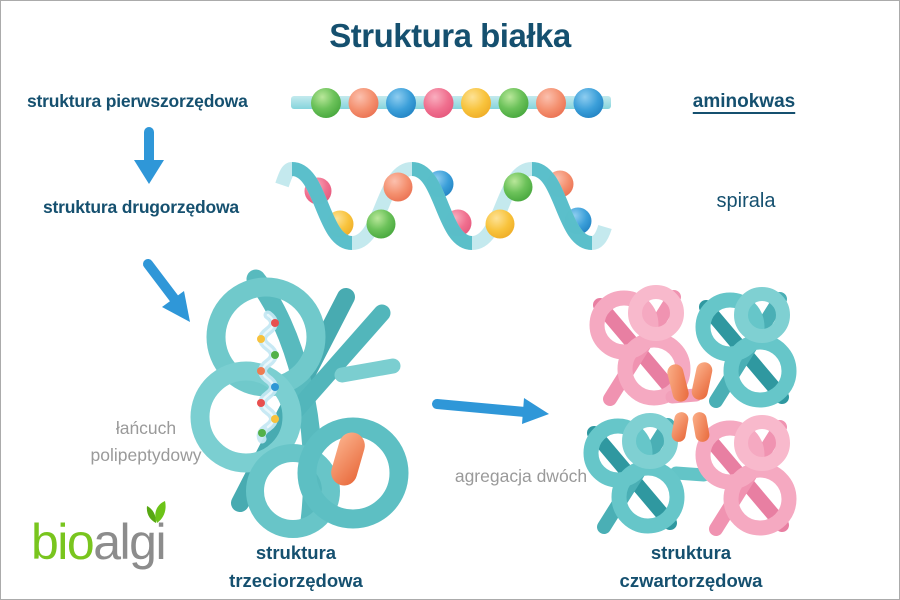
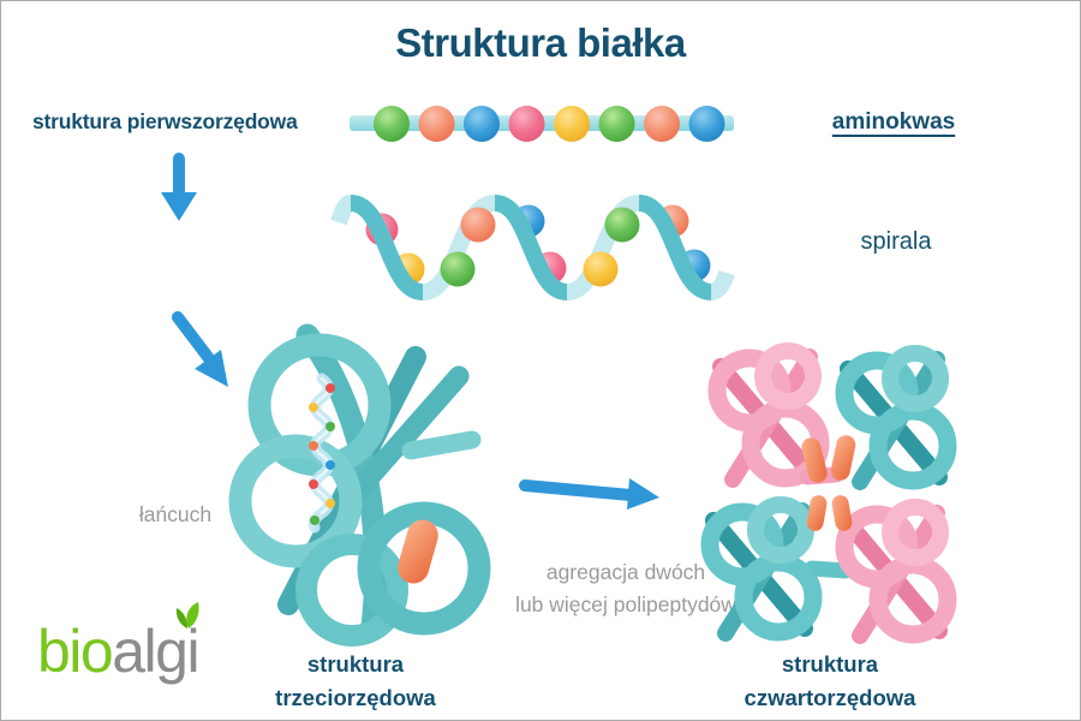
  Struktura białka
  struktura pierwszorzędowa
  aminokwas
- struktura drugorzędowa
  spirala
  łańcuch
- polipeptydowy
  agregacja dwóch
+ lub więcej polipeptydów
  struktura
  trzeciorzędowa
  struktura
  czwartorzędowa
  bioalgi
